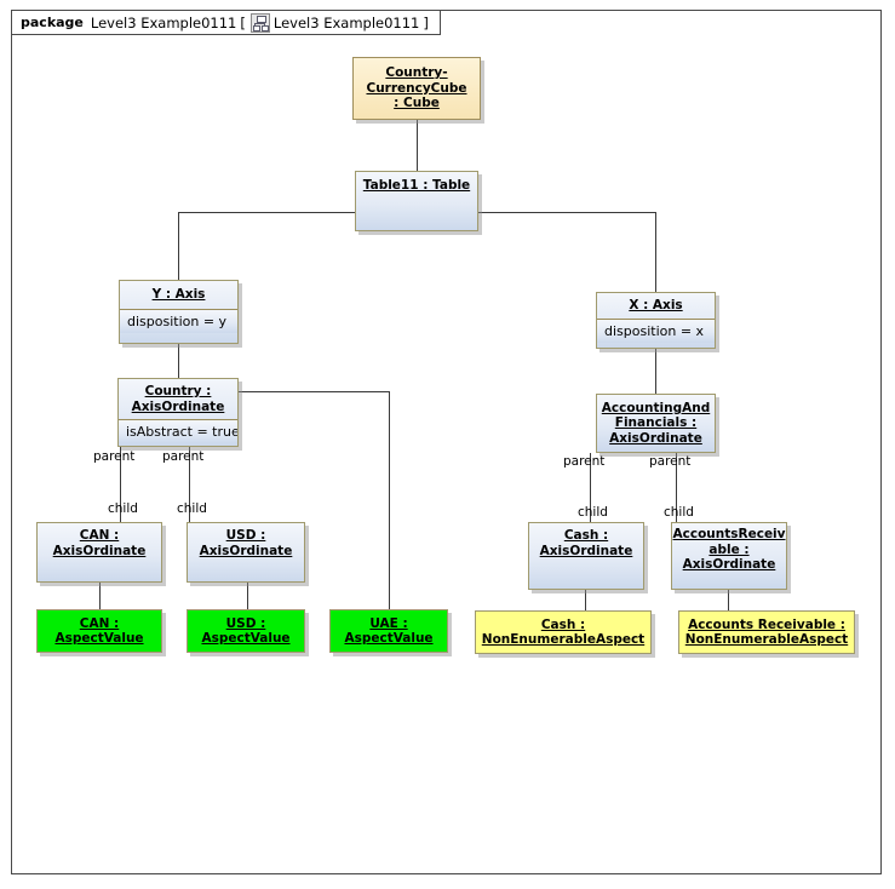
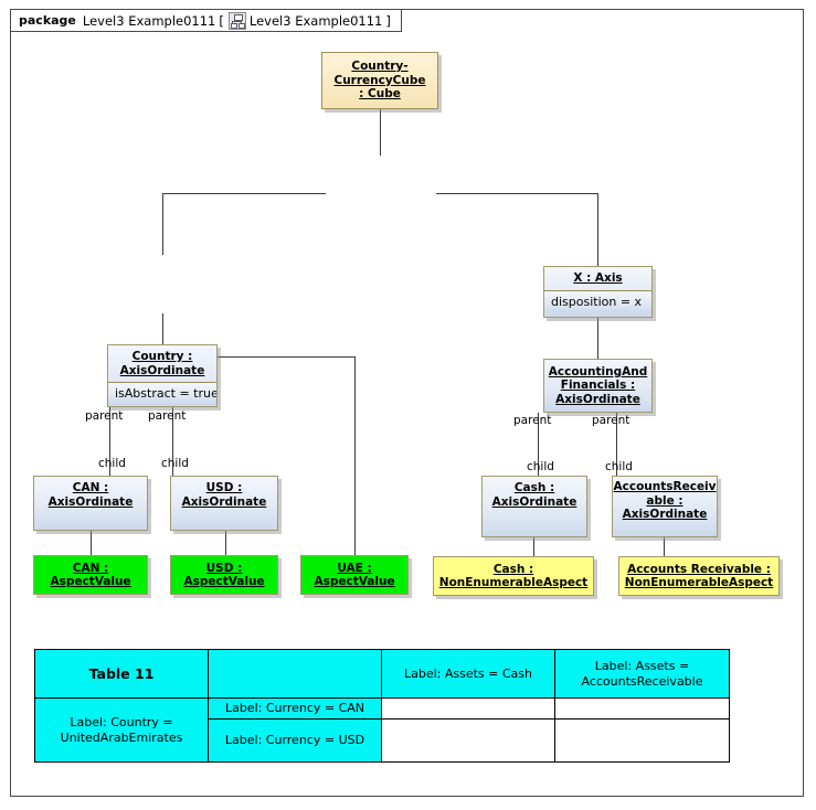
  package
  Level3 Example0111
  [
  Level3 Example0111
  ]
  Country-
  CurrencyCube
  : Cube
- Table11 : Table
- Y : Axis
- disposition = y
  X : Axis
  disposition = x
  Country :
  AxisOrdinate
  isAbstract = true
  AccountingAnd
  Financials :
  AxisOrdinate
  CAN :
  AxisOrdinate
  USD :
  AxisOrdinate
  Cash :
  AxisOrdinate
  AccountsReceiv
  able :
  AxisOrdinate
  CAN :
  AspectValue
  USD :
  AspectValue
  UAE :
  AspectValue
  Cash :
  NonEnumerableAspect
  Accounts Receivable :
  NonEnumerableAspect
  parent
  child
  parent
  child
  parent
  child
  parent
  child
+ Table 11		Label: Assets = Cash	Label: Assets = AccountsReceivable
+ Label: Country = UnitedArabEmirates	Label: Currency = CAN
+ Label: Currency = USD
